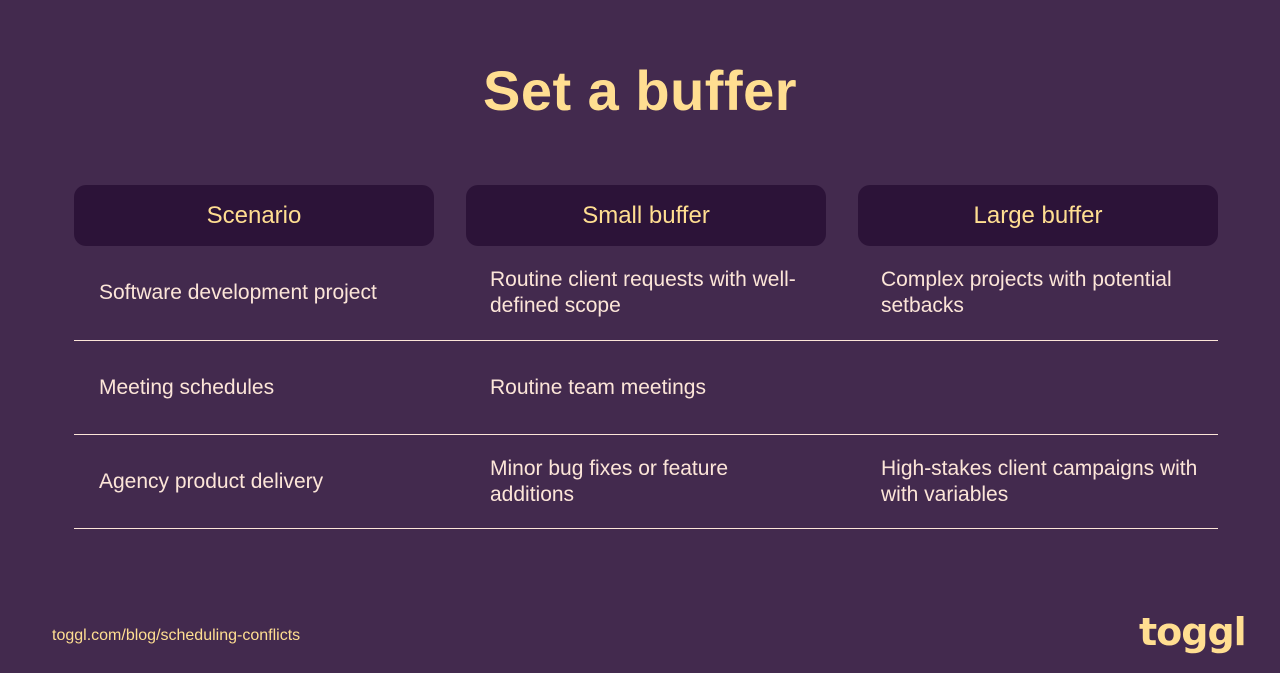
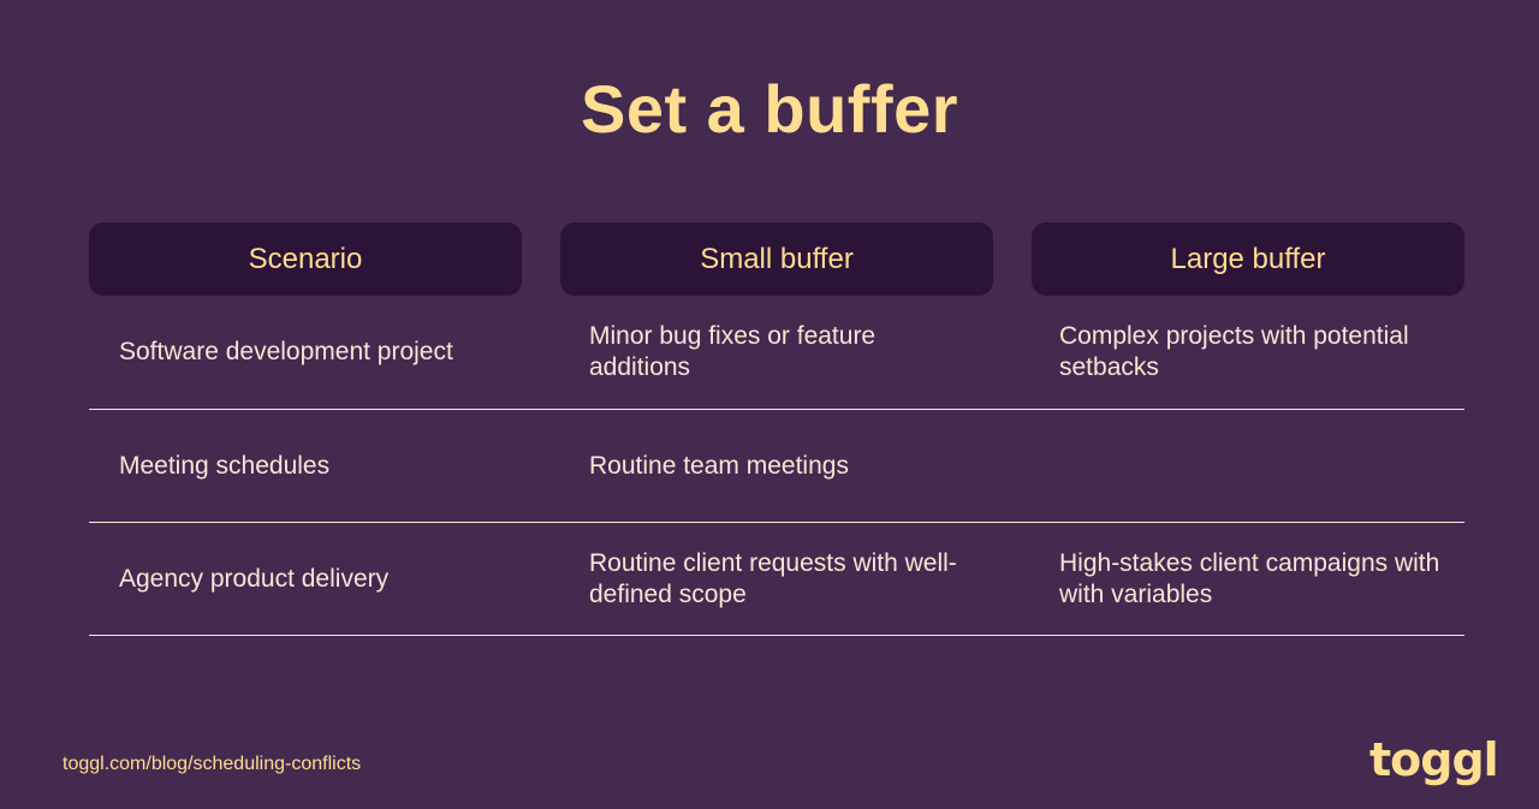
  Set a buffer
  Scenario
  Small buffer
  Large buffer
  Software development project
- Routine client requests with well-defined scope
+ Minor bug fixes or feature additions
  Complex projects with potential setbacks
  Meeting schedules
  Routine team meetings
  Agency product delivery
- Minor bug fixes or feature additions
+ Routine client requests with well-defined scope
  High-stakes client campaigns with with variables
  toggl.com/blog/scheduling-conflicts
  toggl
